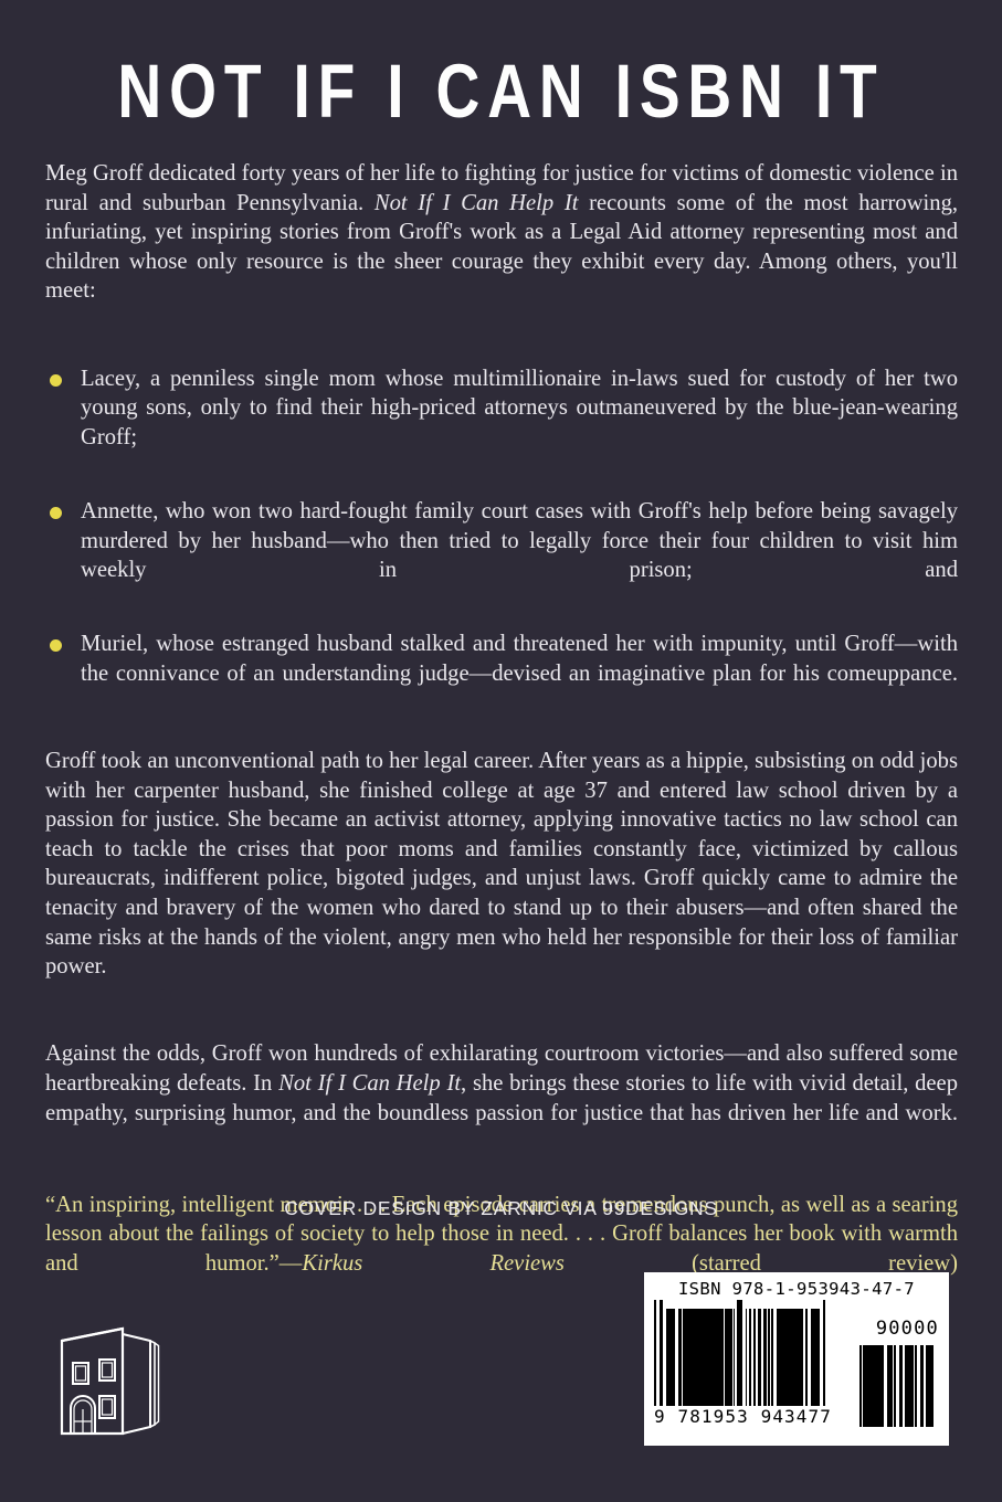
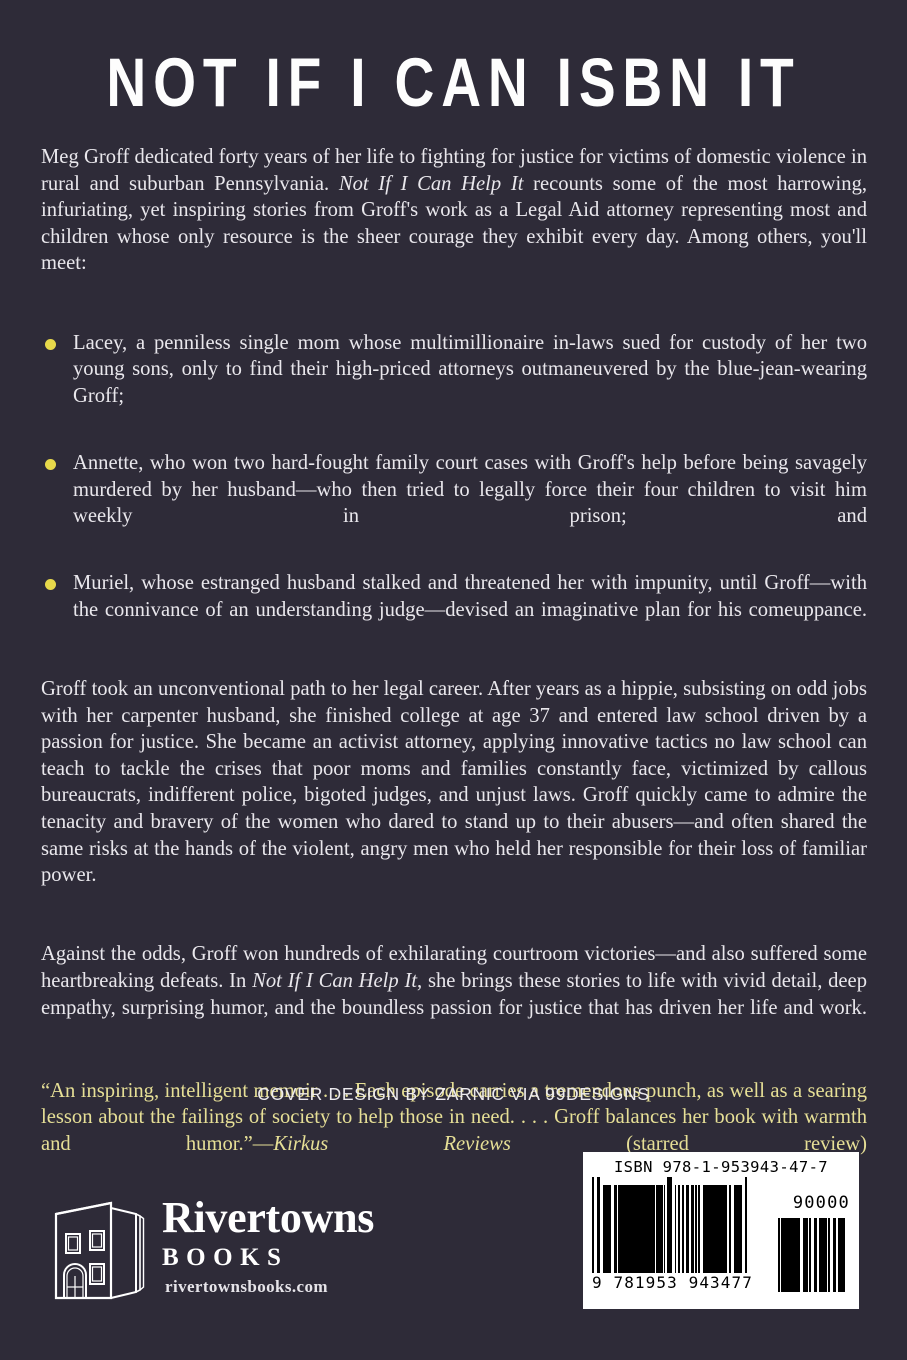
  NOT IF I CAN ISBN IT
  Meg Groff dedicated forty years of her life to fighting for justice for victims of domestic violence in rural and suburban Pennsylvania. Not If I Can Help It recounts some of the most harrowing, infuriating, yet inspiring stories from Groff's work as a Legal Aid attorney representing most and children whose only resource is the sheer courage they exhibit every day. Among others, you'll meet:
  Lacey, a penniless single mom whose multimillionaire in-laws sued for custody of her two young sons, only to find their high-priced attorneys outmaneuvered by the blue-jean-wearing Groff;
  Annette, who won two hard-fought family court cases with Groff's help before being savagely murdered by her husband—who then tried to legally force their four children to visit him weekly in prison; and
  Muriel, whose estranged husband stalked and threatened her with impunity, until Groff—with the connivance of an understanding judge—devised an imaginative plan for his comeuppance.
  Groff took an unconventional path to her legal career. After years as a hippie, subsisting on odd jobs with her carpenter husband, she finished college at age 37 and entered law school driven by a passion for justice. She became an activist attorney, applying innovative tactics no law school can teach to tackle the crises that poor moms and families constantly face, victimized by callous bureaucrats, indifferent police, bigoted judges, and unjust laws. Groff quickly came to admire the tenacity and bravery of the women who dared to stand up to their abusers—and often shared the same risks at the hands of the violent, angry men who held her responsible for their loss of familiar power.
  Against the odds, Groff won hundreds of exhilarating courtroom victories—and also suffered some heartbreaking defeats. In Not If I Can Help It, she brings these stories to life with vivid detail, deep empathy, surprising humor, and the boundless passion for justice that has driven her life and work.
  “An inspiring, intelligent memoir . . . Each episode carries a tremendous punch, as well as a searing lesson about the failings of society to help those in need. . . . Groff balances her book with warmth and humor.”—Kirkus Reviews (starred review)
  COVER DESIGN BY ZARNIC VIA 99DESIGNS
+ Rivertowns
+ BOOKS
+ rivertownsbooks.com
  ISBN 978-1-953943-47-7
  9 781953 943477
  90000
